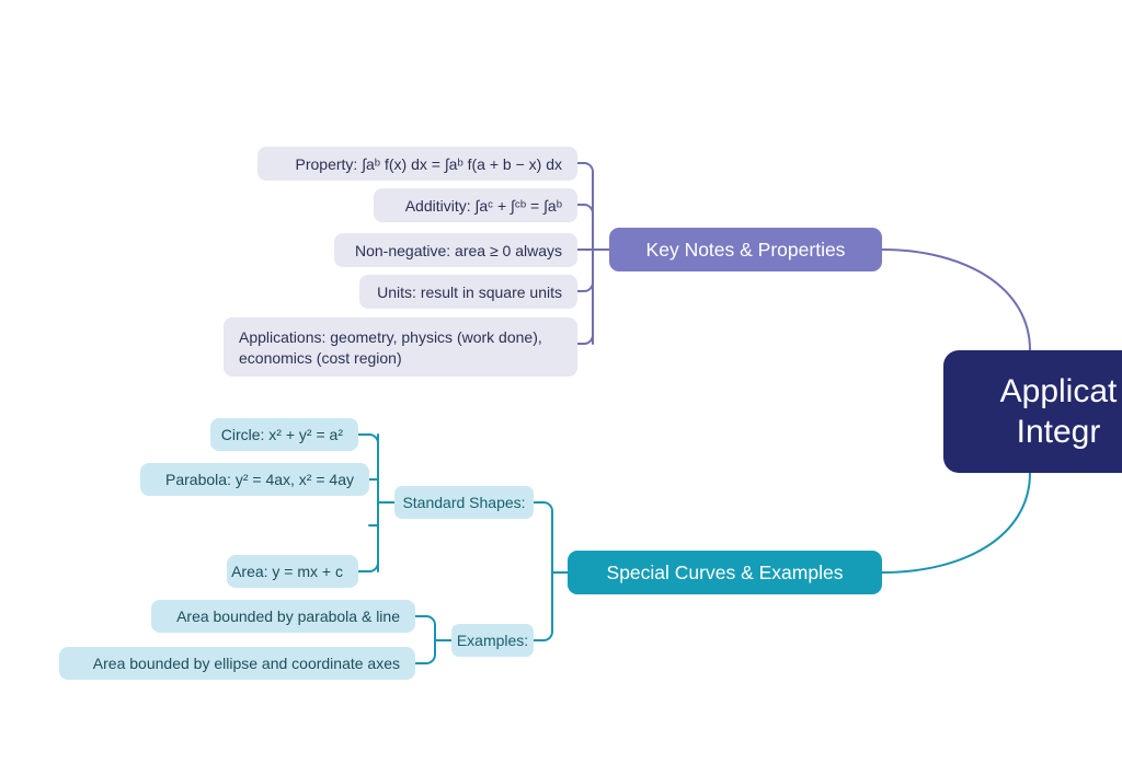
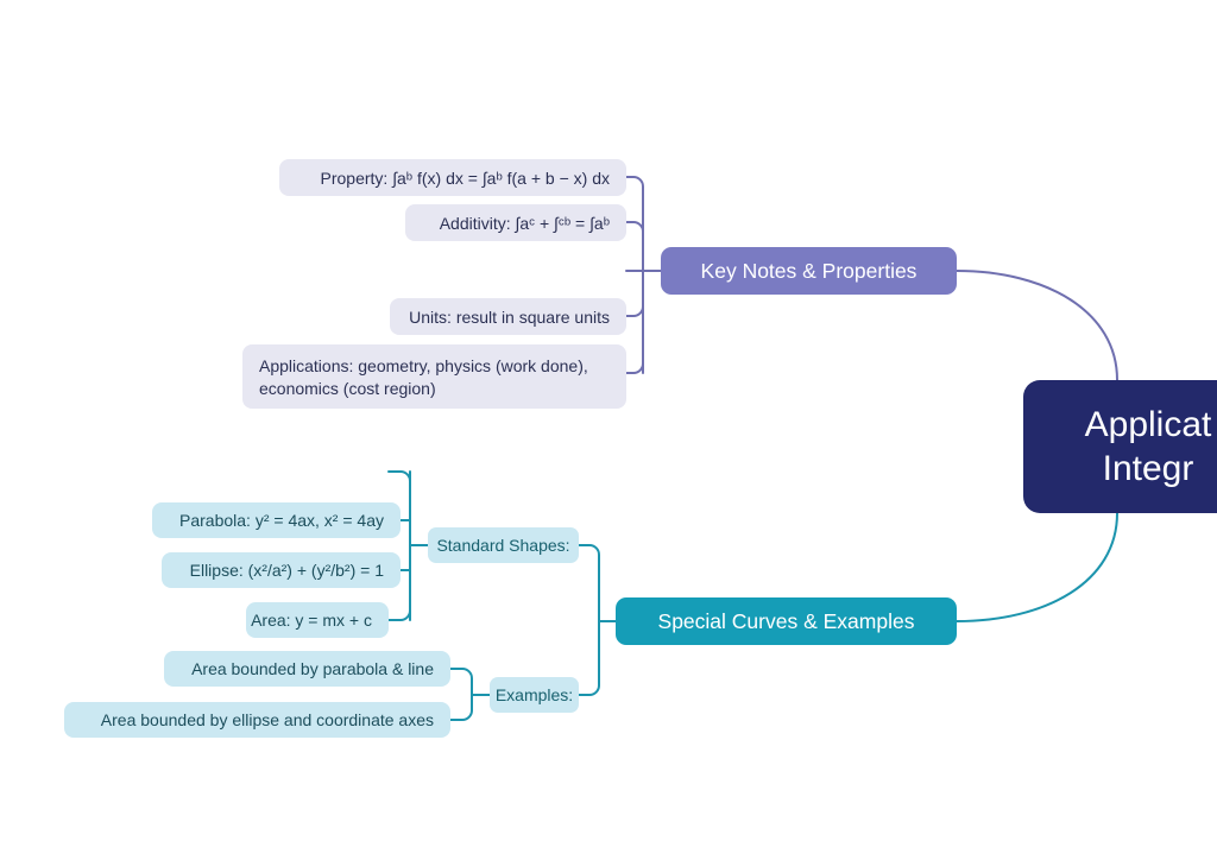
  Applicat
  Integr
  Key Notes & Properties
  Special Curves & Examples
  Standard Shapes:
  Examples:
  Property: ∫aᵇ f(x) dx = ∫aᵇ f(a + b − x) dx
  Additivity: ∫aᶜ + ∫ᶜᵇ = ∫aᵇ
- Non-negative: area ≥ 0 always
  Units: result in square units
  Applications: geometry, physics (work done), economics (cost region)
- Circle: x² + y² = a²
  Parabola: y² = 4ax, x² = 4ay
+ Ellipse: (x²/a²) + (y²/b²) = 1
  Area: y = mx + c
  Area bounded by parabola & line
  Area bounded by ellipse and coordinate axes
